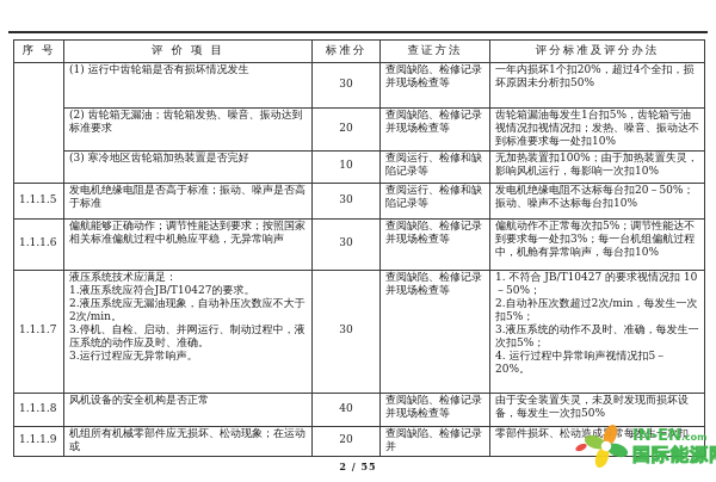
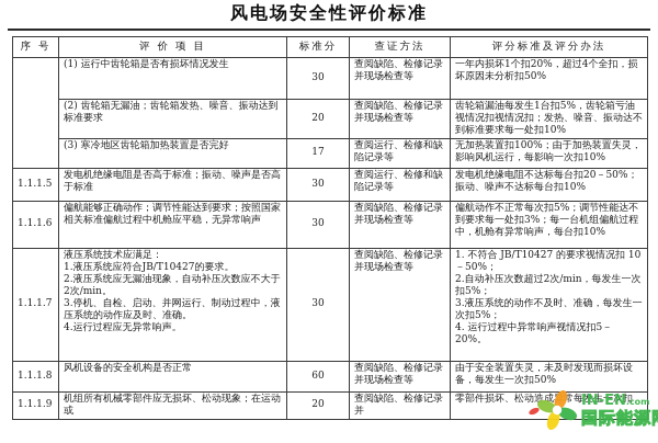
+ 风电场安全性评价标准
  序 号	评 价 项 目	标准分	查证方法	评分标准及评分办法
  	(1) 运行中齿轮箱是否有损坏情况发生	30	查阅缺陷、检修记录并现场检查等	一年内损坏1个扣20%，超过4个全扣，损坏原因未分析扣50%
  (2) 齿轮箱无漏油；齿轮箱发热、噪音、振动达到标准要求	20	查阅缺陷、检修记录并现场检查等	齿轮箱漏油每发生1台扣5%，齿轮箱亏油视情况扣视情况扣；发热、噪音、振动达不到标准要求每一处扣10%
- (3) 寒冷地区齿轮箱加热装置是否完好	10	查阅运行、检修和缺陷记录等	无加热装置扣100%；由于加热装置失灵，影响风机运行，每影响一次扣10%
+ (3) 寒冷地区齿轮箱加热装置是否完好	17	查阅运行、检修和缺陷记录等	无加热装置扣100%；由于加热装置失灵，影响风机运行，每影响一次扣10%
  1.1.1.5	发电机绝缘电阻是否高于标准；振动、噪声是否高于标准	30	查阅运行、检修和缺陷记录等	发电机绝缘电阻不达标每台扣20－50%；振动、噪声不达标每台扣10%
  1.1.1.6	偏航能够正确动作；调节性能达到要求；按照国家相关标准偏航过程中机舱应平稳，无异常响声	30	查阅缺陷、检修记录并现场检查等	偏航动作不正常每次扣5%；调节性能达不到要求每一处扣3%；每一台机组偏航过程中，机舱有异常响声，每台扣10%
- 1.1.1.7	液压系统技术应满足： 1.液压系统应符合JB/T10427的要求。 2.液压系统应无漏油现象，自动补压次数应不大于2次/min。 3.停机、自检、启动、并网运行、制动过程中，液压系统的动作应及时、准确。 3.运行过程应无异常响声。	30	查阅缺陷、检修记录并现场检查等	1. 不符合 JB/T10427 的要求视情况扣 10－50%； 2.自动补压次数超过2次/min，每发生一次扣5%； 3.液压系统的动作不及时、准确，每发生一次扣5%； 4. 运行过程中异常响声视情况扣5－20%。
+ 1.1.1.7	液压系统技术应满足： 1.液压系统应符合JB/T10427的要求。 2.液压系统应无漏油现象，自动补压次数应不大于2次/min。 3.停机、自检、启动、并网运行、制动过程中，液压系统的动作应及时、准确。 4.运行过程应无异常响声。	30	查阅缺陷、检修记录并现场检查等	1. 不符合 JB/T10427 的要求视情况扣 10－50%； 2.自动补压次数超过2次/min，每发生一次扣5%； 3.液压系统的动作不及时、准确，每发生一次扣5%； 4. 运行过程中异常响声视情况扣5－20%。
- 1.1.1.8	风机设备的安全机构是否正常	40	查阅缺陷、检修记录并现场检查等	由于安全装置失灵，未及时发现而损坏设备，每发生一次扣50%
+ 1.1.1.8	风机设备的安全机构是否正常	60	查阅缺陷、检修记录并现场检查等	由于安全装置失灵，未及时发现而损坏设备，每发生一次扣50%
  1.1.1.9	机组所有机械零部件应无损坏、松动现象；在运动或	20	查阅缺陷、检修记录并	零部件损坏、松动造成常每发生一次扣
- 2 / 55
  IN-EN.com
  国际能源
